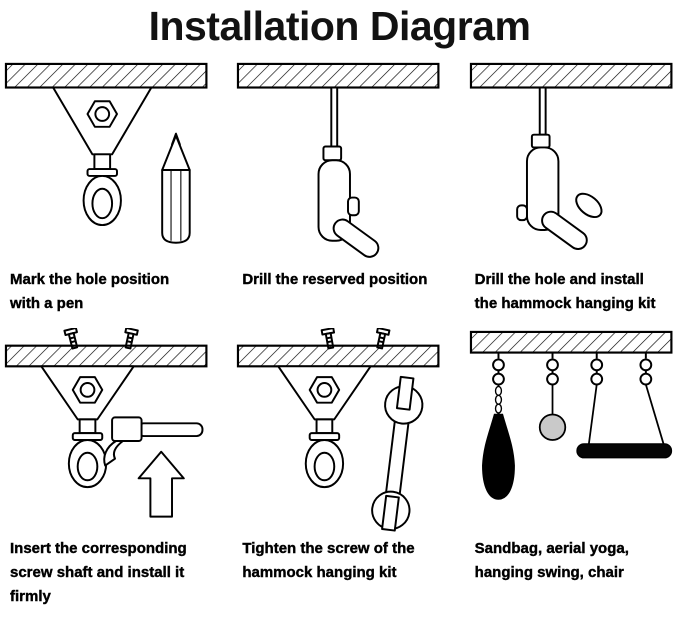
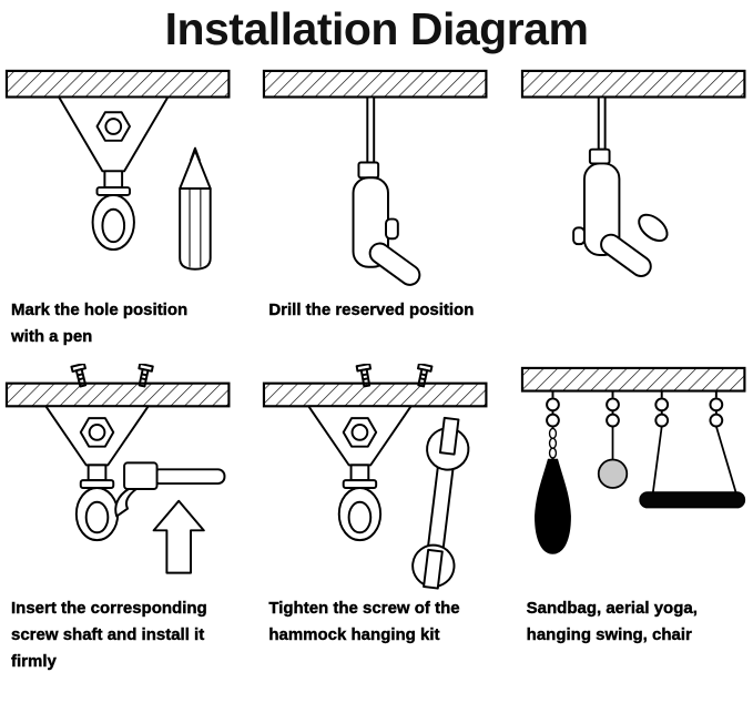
  Installation Diagram
  Mark the hole position
  with a pen
  Drill the reserved position
- Drill the hole and install
- the hammock hanging kit
  Insert the corresponding
  screw shaft and install it
  firmly
  Tighten the screw of the
  hammock hanging kit
  Sandbag, aerial yoga,
  hanging swing, chair
